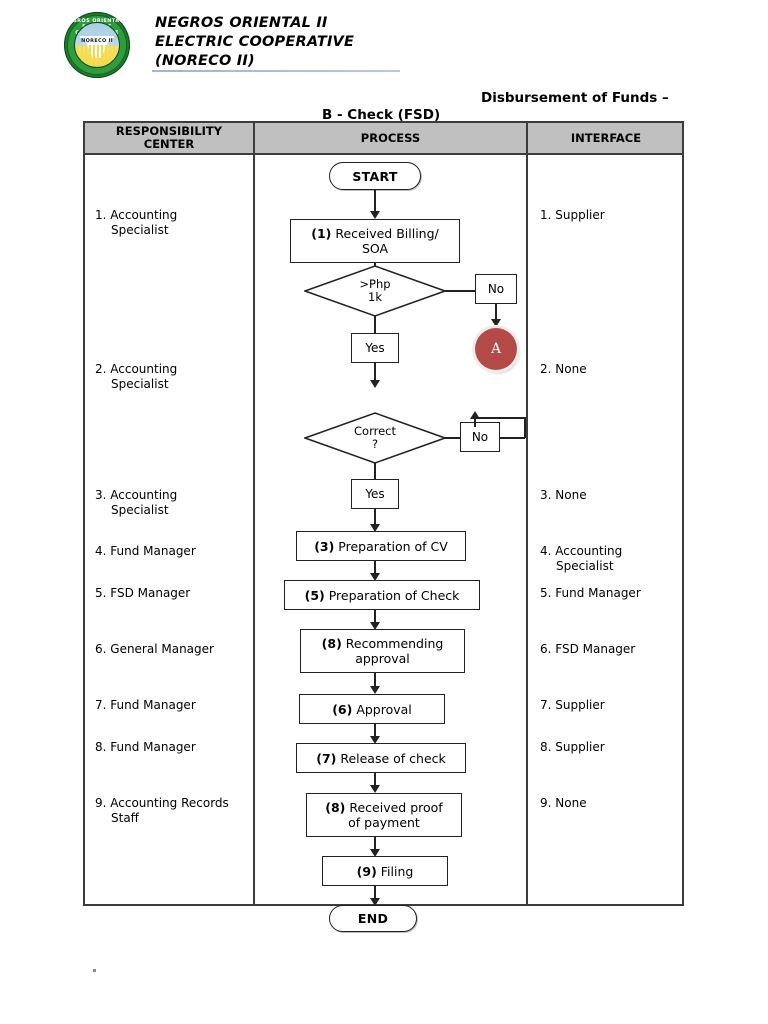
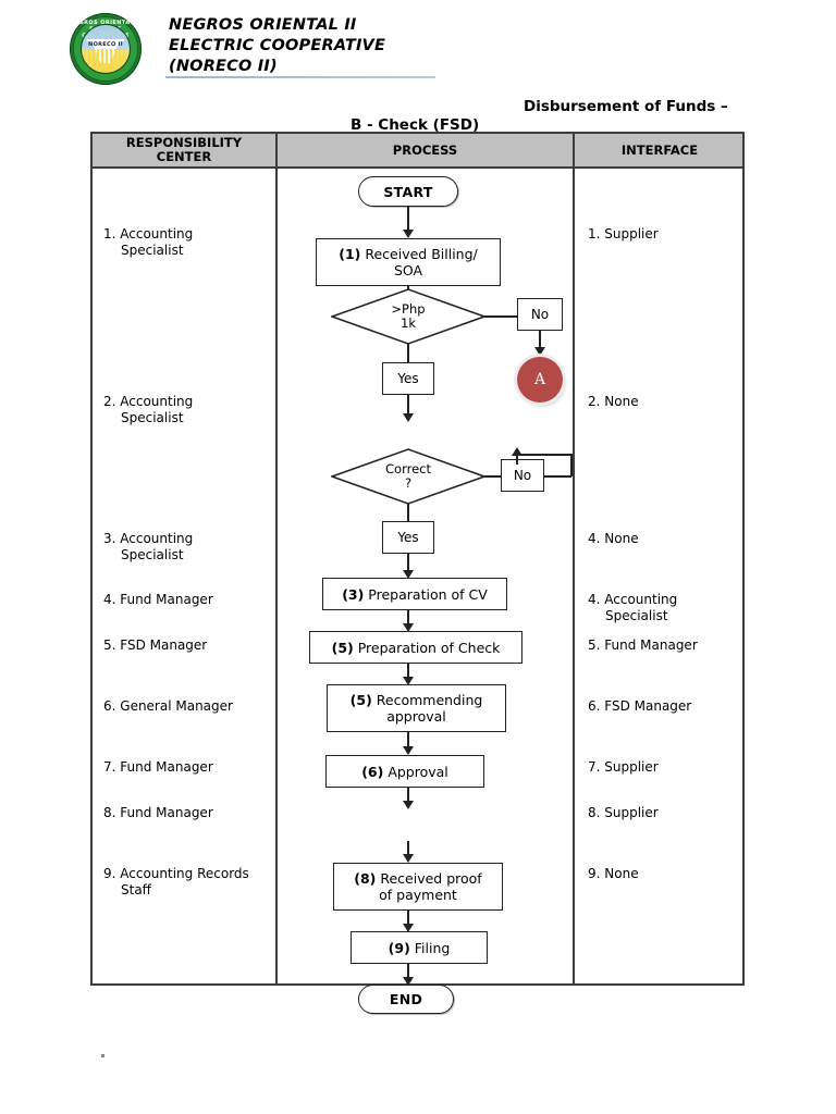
  NEGROS ORIENTAL II
  ELECTRIC COOPERATIVE
  (NORECO II)
  Disbursement of Funds –
  B - Check (FSD)
  RESPONSIBILITY
  CENTER
  PROCESS
  INTERFACE
  1. Accounting
  Specialist
  2. Accounting
  Specialist
  3. Accounting
  Specialist
  4. Fund Manager
  5. FSD Manager
  6. General Manager
  7. Fund Manager
  8. Fund Manager
  9. Accounting Records
  Staff
  1. Supplier
  2. None
- 3. None
+ 4. None
  4. Accounting
  Specialist
  5. Fund Manager
  6. FSD Manager
  7. Supplier
  8. Supplier
  9. None
  START
  (1) Received Billing/
  SOA
  >Php
  1k
  No
  A
  Yes
  Correct
  ?
  No
  Yes
  (3) Preparation of CV
  (5) Preparation of Check
- (8) Recommending
+ (5) Recommending
  approval
  (6) Approval
- (7) Release of check
  (8) Received proof
  of payment
  (9) Filing
  END
